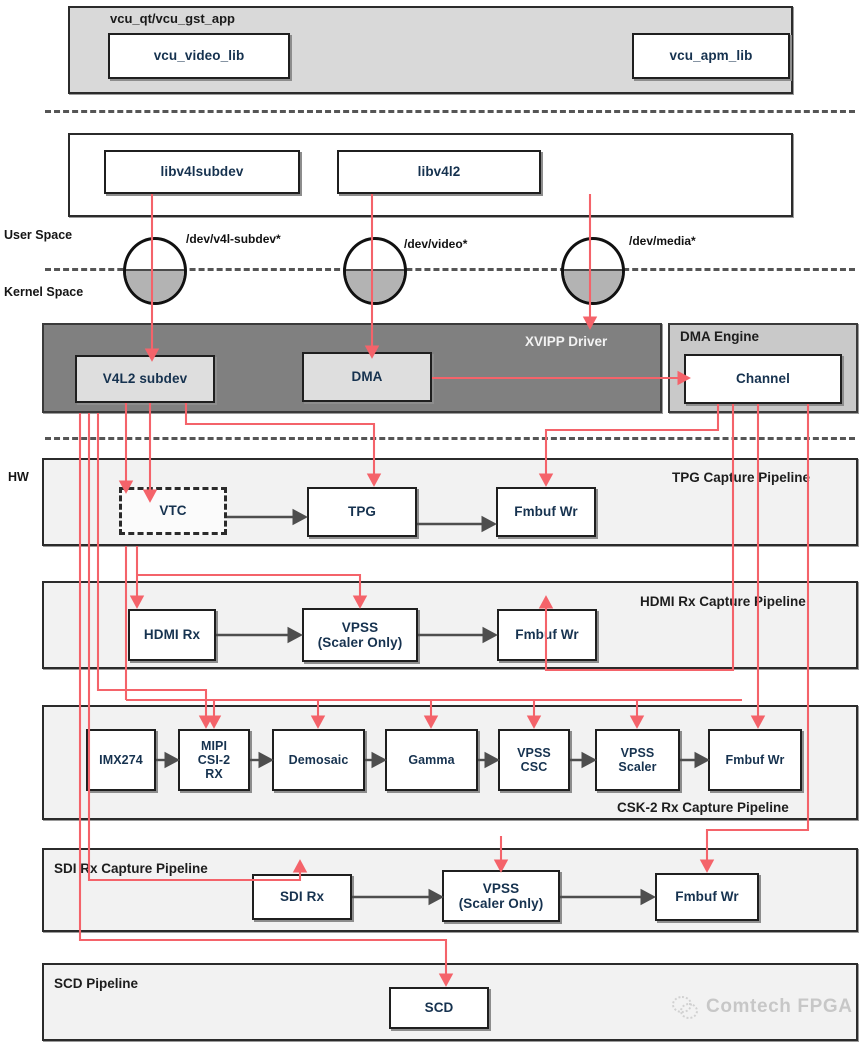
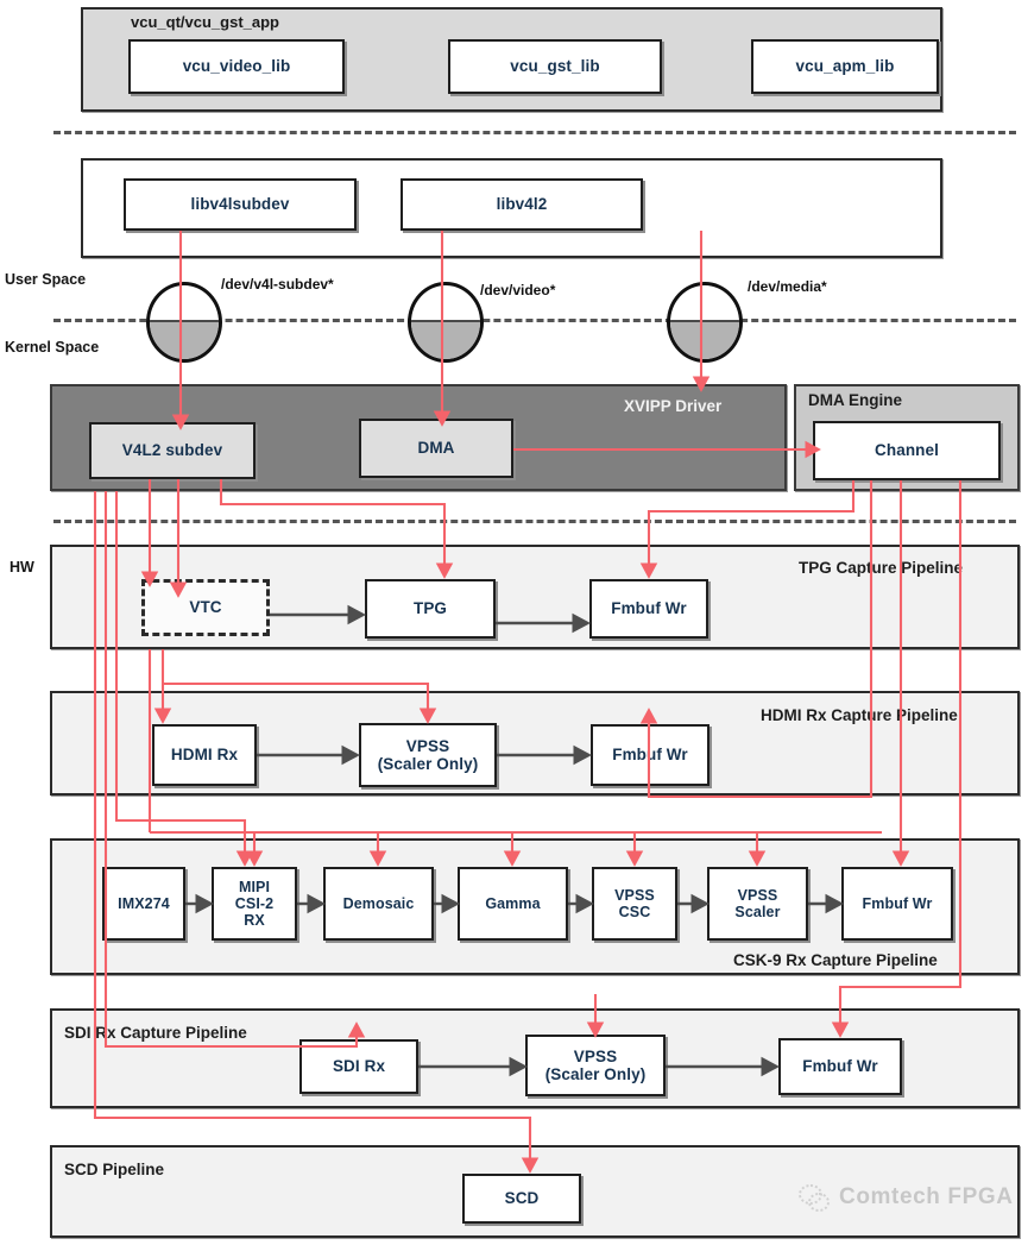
  vcu_qt/vcu_gst_app
  vcu_video_lib
+ vcu_gst_lib
  vcu_apm_lib
  libv4lsubdev
  libv4l2
  User Space
  Kernel Space
  /dev/v4l-subdev*
  /dev/video*
  /dev/media*
  XVIPP Driver
  V4L2 subdev
  DMA
  DMA Engine
  Channel
  HW
  TPG Capture Pipeline
  VTC
  TPG
  Fmbuf Wr
  HDMI Rx Captreipeline
  HDMI Rx
  VPSS
  (Scaler Only)
  Fmbuf Wr
- CSK-2 Rx Capture Pipeline
+ CSK-9 Rx Capture Pipeline
  IMX274
  MIPI
  CSI-2
  RX
  Demosaic
  Gamma
  VPSS
  CSC
  VPSS
  Scaler
  Fmbuf Wr
  SDI Rx Capture Pipeline
  SDI Rx
  VPSS
  (Scaler Only)
  Fmbuf Wr
  SCD Pipeline
  SCD
  Comtech FPGA
